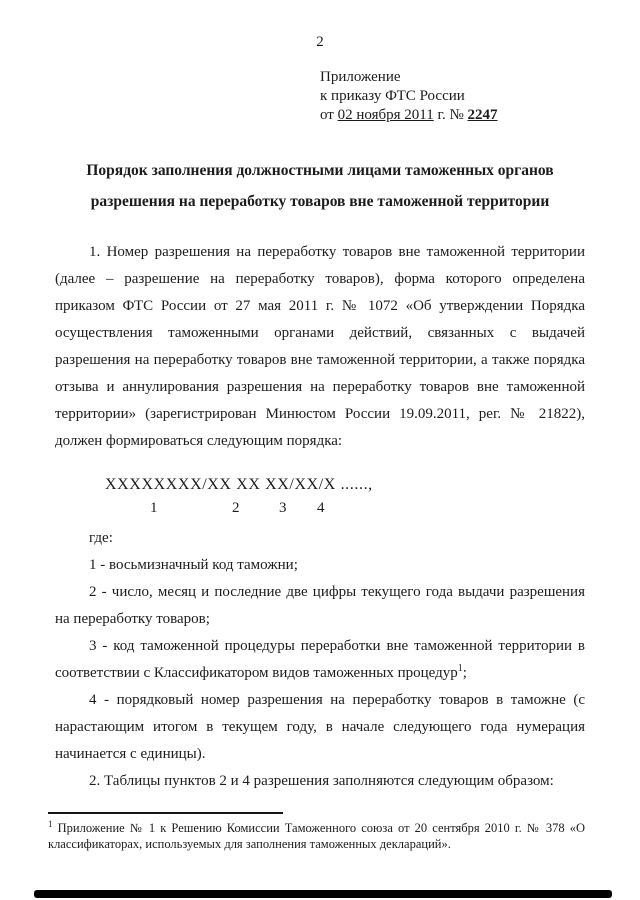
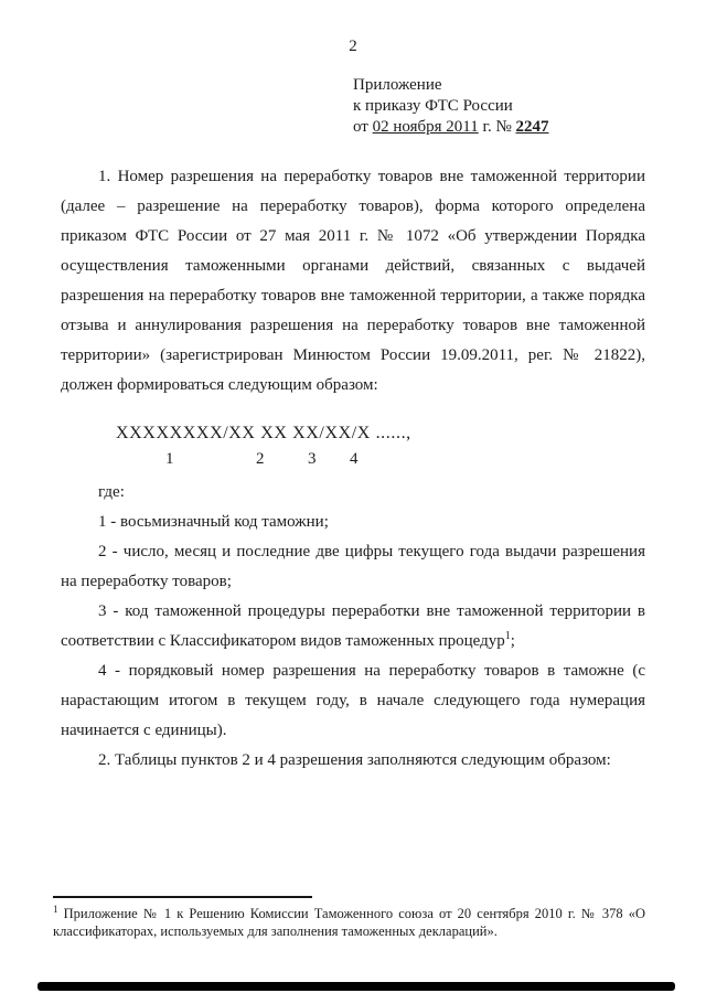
  2
  Приложение
  к приказу ФТС России
  от 02 ноября 2011 г. № 2247
- Порядок заполнения должностными лицами таможенных органов
- разрешения на переработку товаров вне таможенной территории
- 1. Номер разрешения на переработку товаров вне таможенной территории (далее – разрешение на переработку товаров), форма которого определена приказом ФТС России от 27 мая 2011 г. № 1072 «Об утверждении Порядка осуществления таможенными органами действий, связанных с выдачей разрешения на переработку товаров вне таможенной территории, а также порядка отзыва и аннулирования разрешения на переработку товаров вне таможенной территории» (зарегистрирован Минюстом России 19.09.2011, рег. № 21822), должен формироваться следующим порядка:
+ 1. Номер разрешения на переработку товаров вне таможенной территории (далее – разрешение на переработку товаров), форма которого определена приказом ФТС России от 27 мая 2011 г. № 1072 «Об утверждении Порядка осуществления таможенными органами действий, связанных с выдачей разрешения на переработку товаров вне таможенной территории, а также порядка отзыва и аннулирования разрешения на переработку товаров вне таможенной территории» (зарегистрирован Минюстом России 19.09.2011, рег. № 21822), должен формироваться следующим образом:
  ХХХХХХХХ/ХХ ХХ ХХ/ХХ/Х ......,
  1
  2
  3
  4
  где:
  1 - восьмизначный код таможни;
  2 - число, месяц и последние две цифры текущего года выдачи разрешения на переработку товаров;
  3 - код таможенной процедуры переработки вне таможенной территории в соответствии с Классификатором видов таможенных процедур1;
  4 - порядковый номер разрешения на переработку товаров в таможне (с нарастающим итогом в текущем году, в начале следующего года нумерация начинается с единицы).
  2. Таблицы пунктов 2 и 4 разрешения заполняются следующим образом:
  1 Приложение № 1 к Решению Комиссии Таможенного союза от 20 сентября 2010 г. № 378 «О классификаторах, используемых для заполнения таможенных деклараций».
